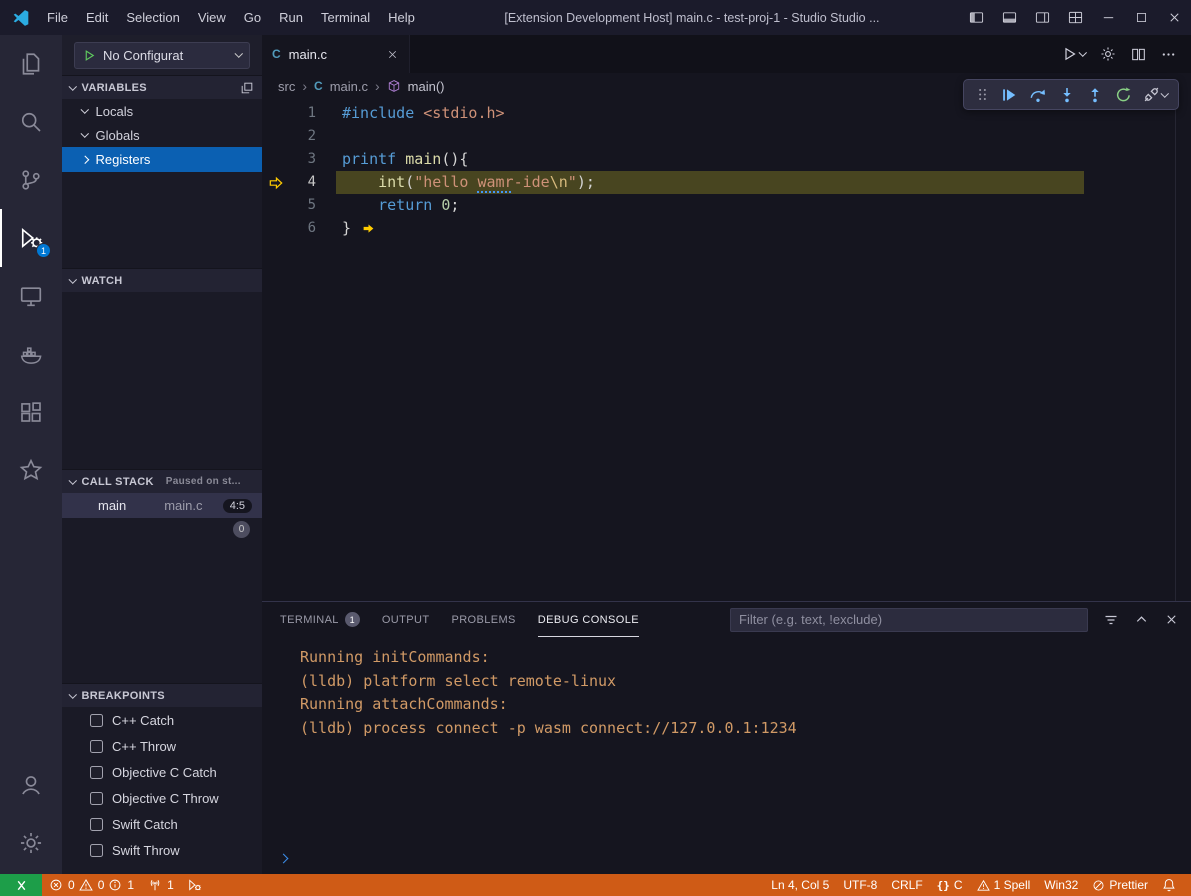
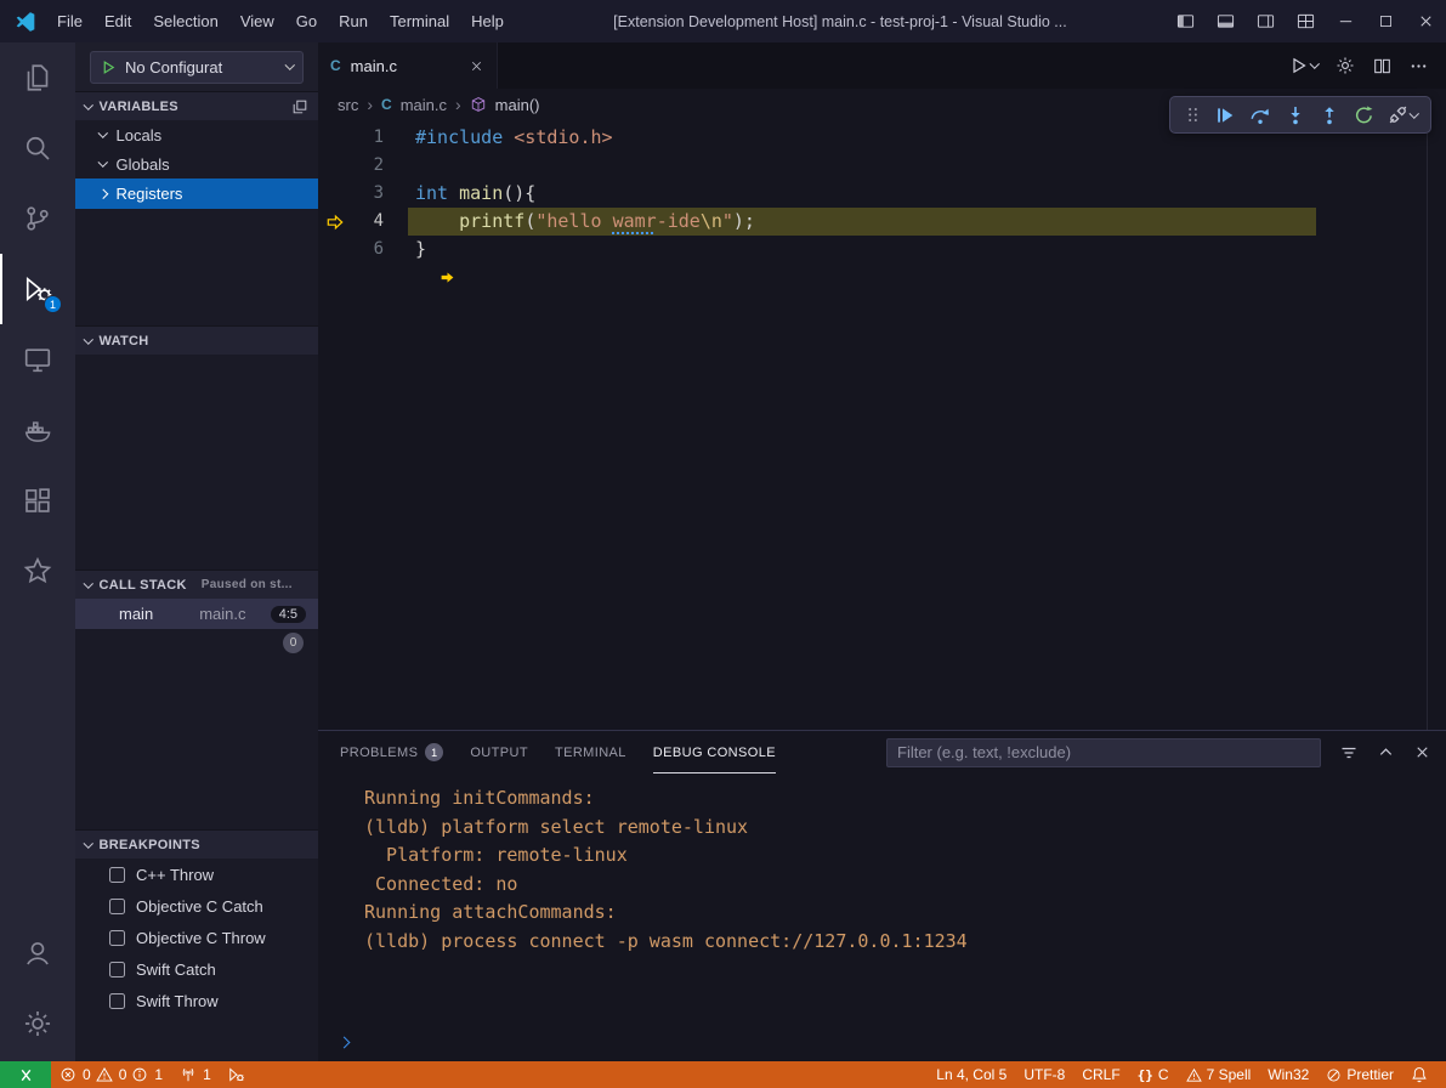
  File
  Edit
  Selection
  View
  Go
  Run
  Terminal
  Help
- [Extension Development Host] main.c - test-proj-1 - Studio Studio ...
+ [Extension Development Host] main.c - test-proj-1 - Visual Studio ...
  1
  No Configurat
  VARIABLES
  Locals
  Globals
  Registers
  WATCH
  CALL STACK
  Paused on st...
  main
  main.c
  4:5
  0
  BREAKPOINTS
- C++ Catch
  C++ Throw
  Objective C Catch
  Objective C Throw
  Swift Catch
  Swift Throw
  C
  main.c
  src
  ›
  C
  main.c
  ›
  main()
  1
  #include <stdio.h>
  2
  3
- printf main(){
+ int main(){
  4
- int("hello wamr-ide\n");
+ printf("hello wamr-ide\n");
- 5
- return 0;
  6
  }
- TERMINAL
+ PROBLEMS
  1
  OUTPUT
- PROBLEMS
+ TERMINAL
  DEBUG CONSOLE
  Filter (e.g. text, !exclude)
  Running initCommands:
  (lldb) platform select remote-linux
+ Platform: remote-linux
+ Connected: no
  Running attachCommands:
  (lldb) process connect -p wasm connect://127.0.0.1:1234
  0
  0
  1
  1
  Ln 4, Col 5
  UTF-8
  CRLF
  {}
  C
- 1 Spell
+ 7 Spell
  Win32
  Prettier
